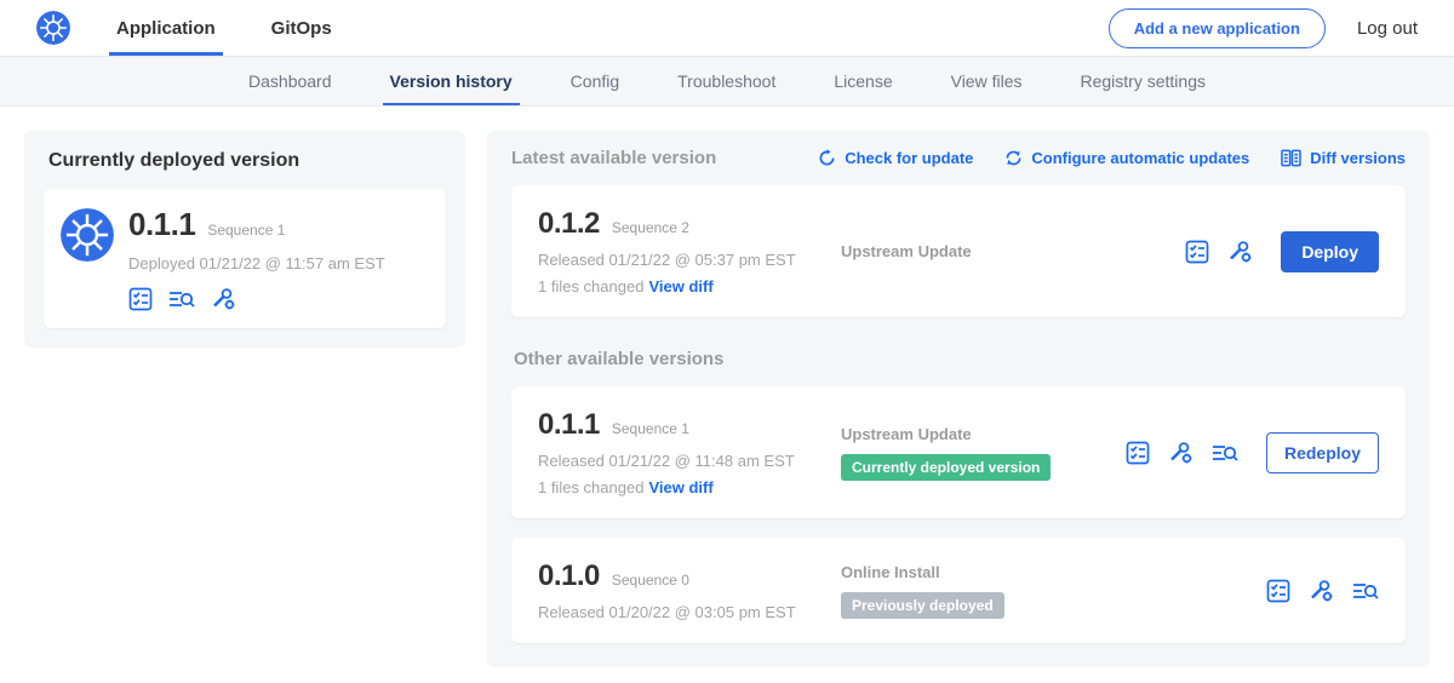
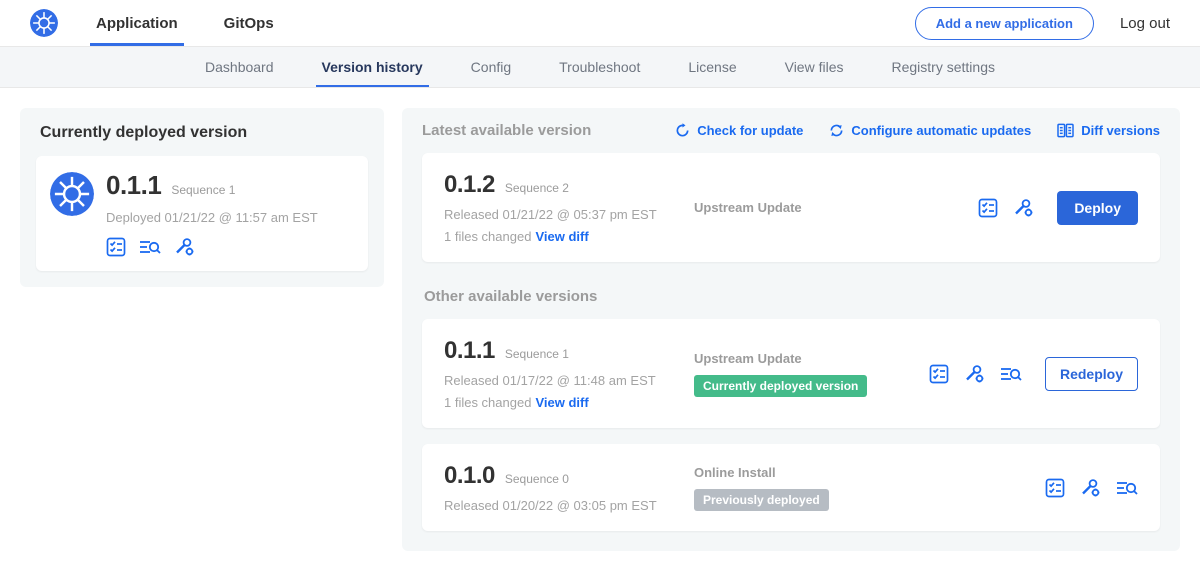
  Application
  GitOps
  Add a new application
  Log out
  Dashboard
  Version history
  Config
  Troubleshoot
  License
  View files
  Registry settings
  Currently deployed version
  0.1.1
  Sequence 1
  Deployed 01/21/22 @ 11:57 am EST
  Latest available version
  Check for update
  Configure automatic updates
  Diff versions
  0.1.2
  Sequence 2
  Released 01/21/22 @ 05:37 pm EST
  1 files changed View diff
  Upstream Update
  Deploy
  Other available versions
  0.1.1
  Sequence 1
- Released 01/21/22 @ 11:48 am EST
+ Released 01/17/22 @ 11:48 am EST
  1 files changed View diff
  Upstream Update
  Currently deployed version
  Redeploy
  0.1.0
  Sequence 0
  Released 01/20/22 @ 03:05 pm EST
  Online Install
  Previously deployed
